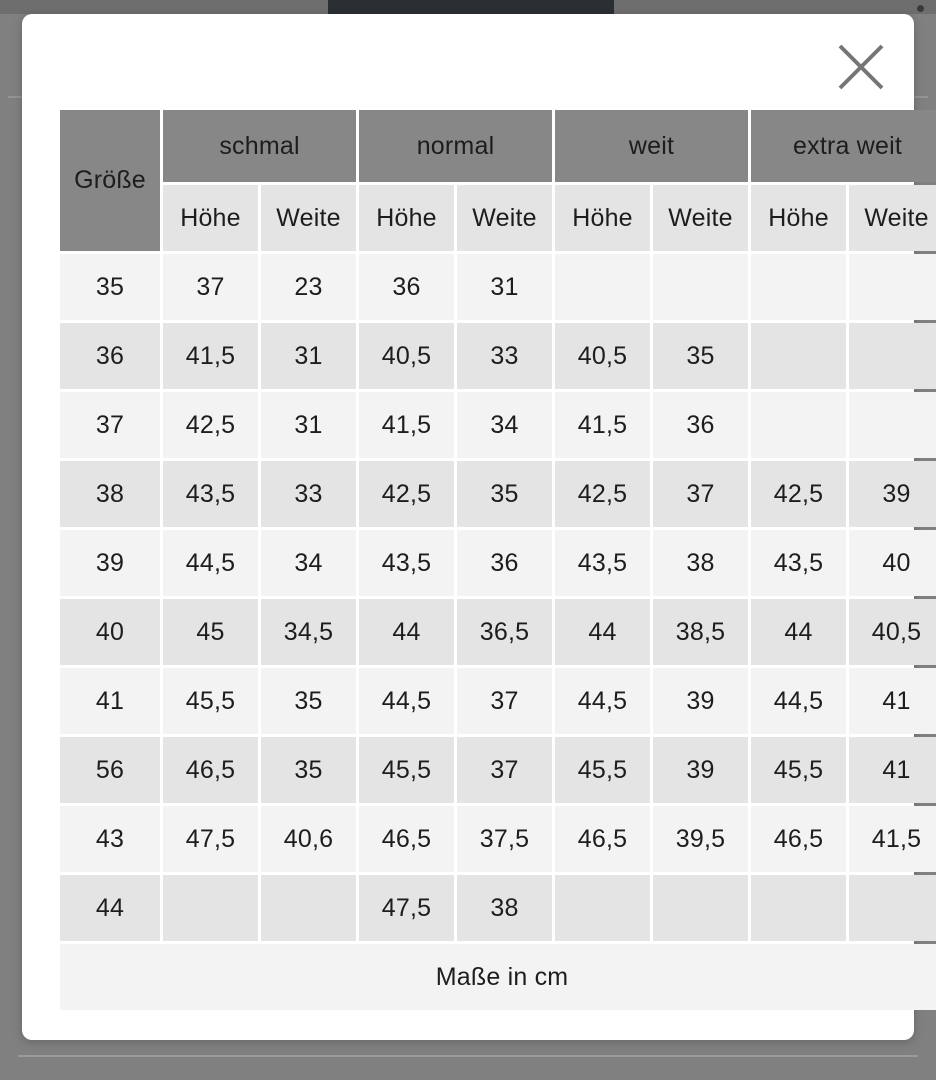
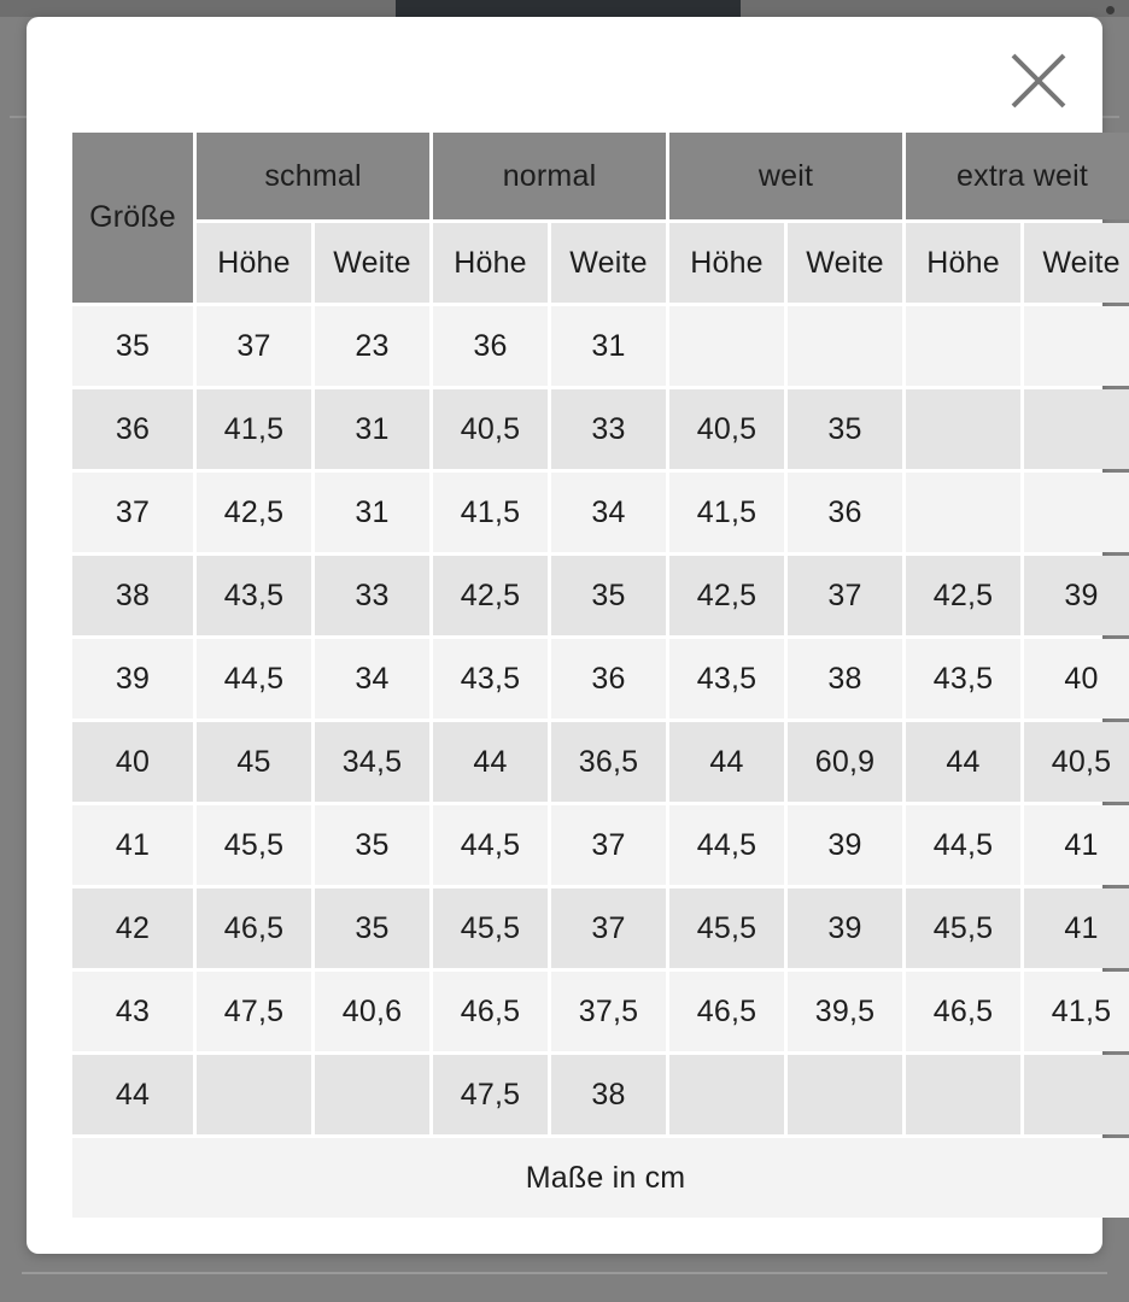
  Größe	schmal	normal	weit	extra weit
  Höhe	Weite	Höhe	Weite	Höhe	Weite	Höhe	Weite
  35	37	23	36	31
  36	41,5	31	40,5	33	40,5	35
  37	42,5	31	41,5	34	41,5	36
  38	43,5	33	42,5	35	42,5	37	42,5	39
  39	44,5	34	43,5	36	43,5	38	43,5	40
- 40	45	34,5	44	36,5	44	38,5	44	40,5
+ 40	45	34,5	44	36,5	44	60,9	44	40,5
  41	45,5	35	44,5	37	44,5	39	44,5	41
- 56	46,5	35	45,5	37	45,5	39	45,5	41
+ 42	46,5	35	45,5	37	45,5	39	45,5	41
  43	47,5	40,6	46,5	37,5	46,5	39,5	46,5	41,5
  44			47,5	38
  Maße in cm
